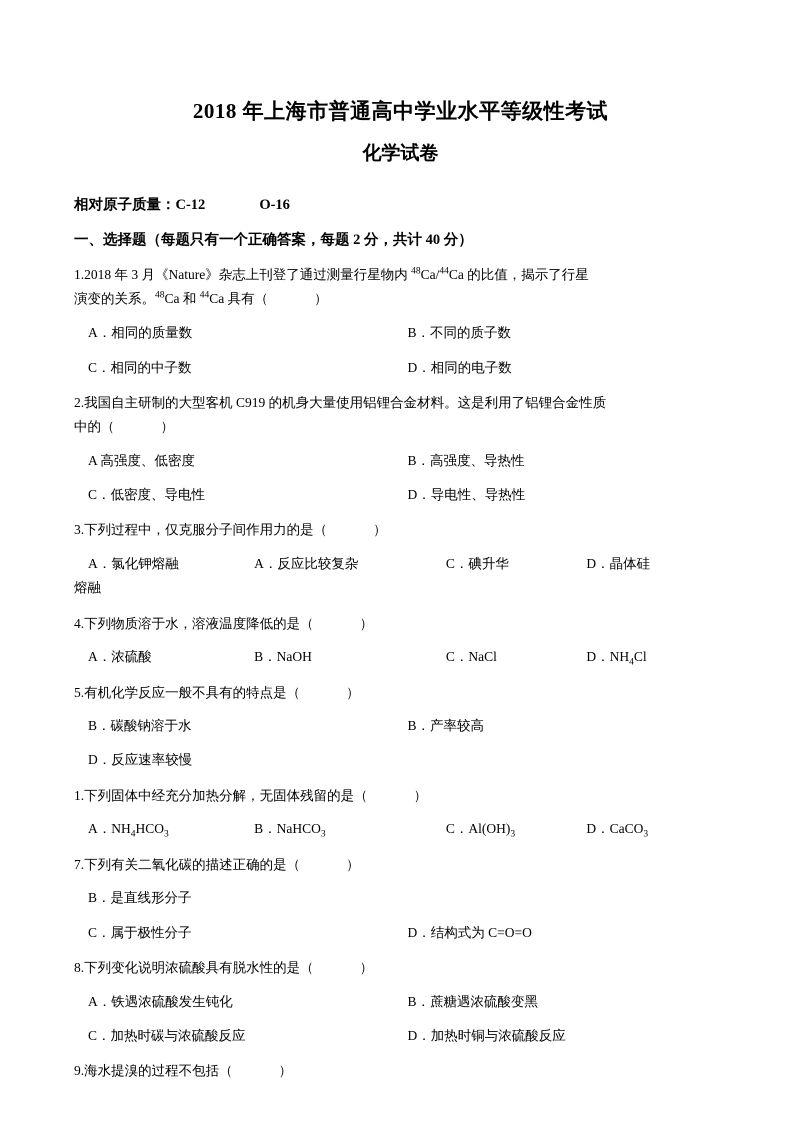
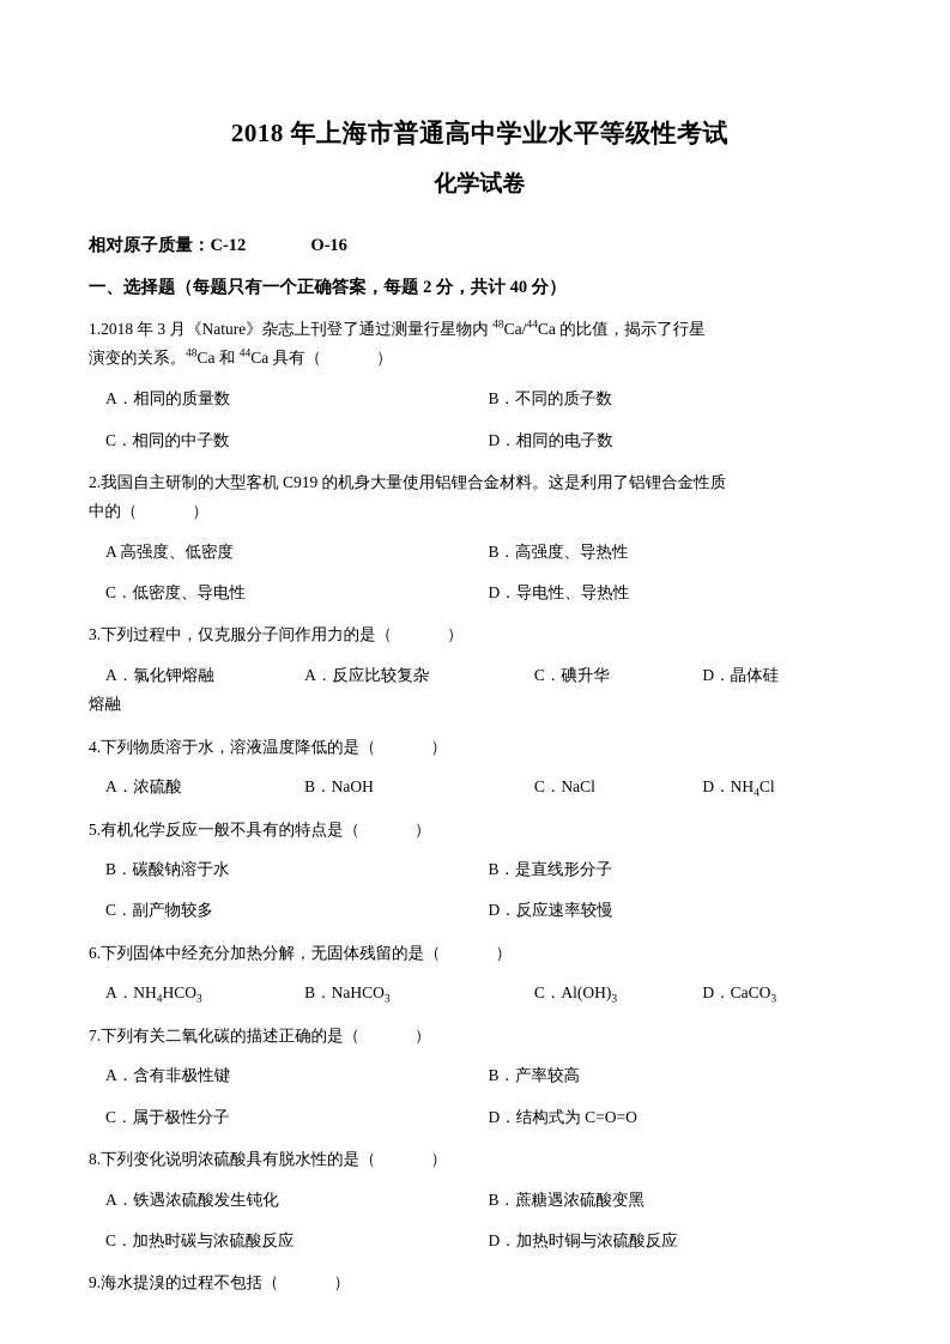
  2018 年上海市普通高中学业水平等级性考试
  化学试卷
  相对原子质量：C-12 O-16
  一、选择题（每题只有一个正确答案，每题 2 分，共计 40 分）
  1.2018 年 3 月《Nature》杂志上刊登了通过测量行星物内 48Ca/44Ca 的比值，揭示了行星
  演变的关系。48Ca 和 44Ca 具有（ ）
  A．相同的质量数
  B．不同的质子数
  C．相同的中子数
  D．相同的电子数
  2.我国自主研制的大型客机 C919 的机身大量使用铝锂合金材料。这是利用了铝锂合金性质
  中的（ ）
  A 高强度、低密度
  B．高强度、导热性
  C．低密度、导电性
  D．导电性、导热性
  3.下列过程中，仅克服分子间作用力的是（ ）
  A．氯化钾熔融
  A．反应比较复杂
  C．碘升华
  D．晶体硅
  熔融
  4.下列物质溶于水，溶液温度降低的是（ ）
  A．浓硫酸
  B．NaOH
  C．NaCl
  D．NH4Cl
  5.有机化学反应一般不具有的特点是（ ）
  B．碳酸钠溶于水
- B．产率较高
+ B．是直线形分子
+ C．副产物较多
  D．反应速率较慢
- 1.下列固体中经充分加热分解，无固体残留的是（ ）
+ 6.下列固体中经充分加热分解，无固体残留的是（ ）
  A．NH4HCO3
  B．NaHCO3
  C．Al(OH)3
  D．CaCO3
  7.下列有关二氧化碳的描述正确的是（ ）
+ A．含有非极性键
- B．是直线形分子
+ B．产率较高
  C．属于极性分子
  D．结构式为 C=O=O
  8.下列变化说明浓硫酸具有脱水性的是（ ）
  A．铁遇浓硫酸发生钝化
  B．蔗糖遇浓硫酸变黑
  C．加热时碳与浓硫酸反应
  D．加热时铜与浓硫酸反应
  9.海水提溴的过程不包括（ ）
